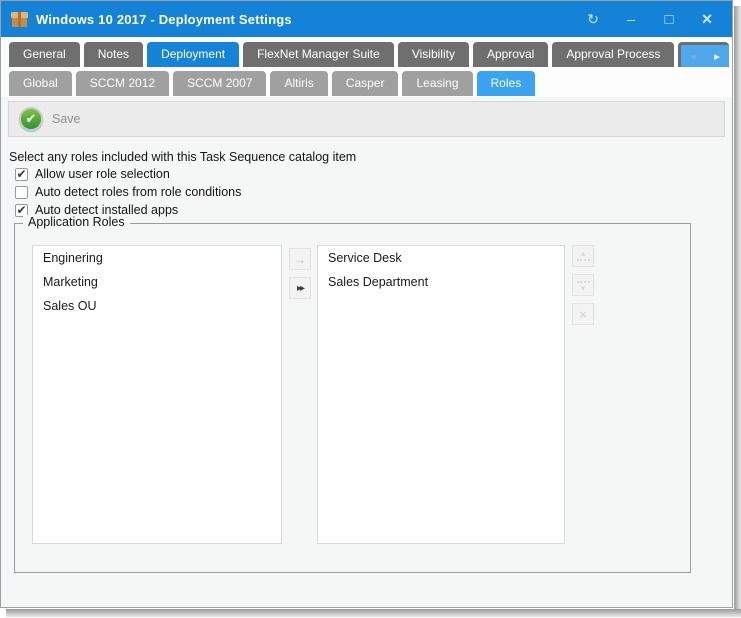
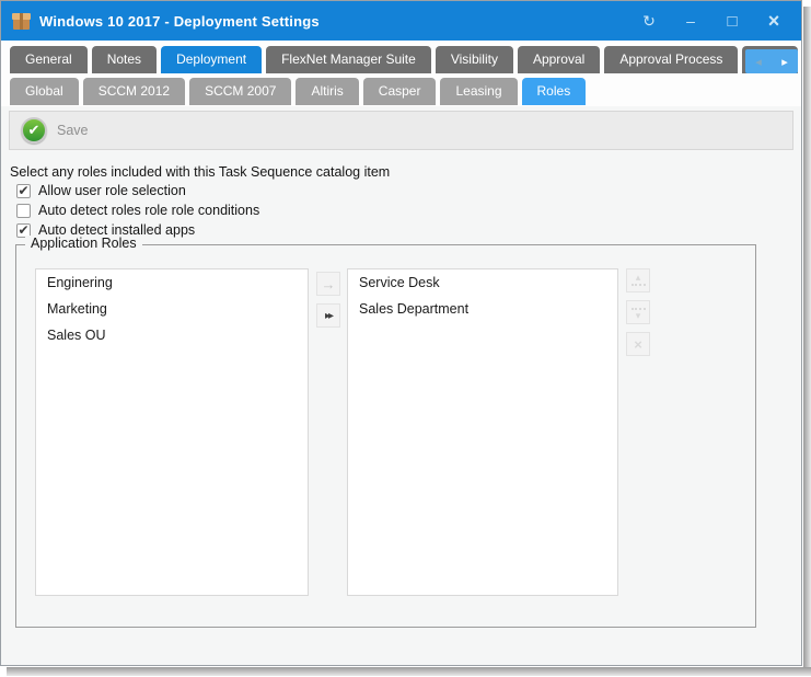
  Windows 10 2017 - Deployment Settings
  ↻
  –
  □
  ×
  General
  Notes
  Deployment
  FlexNet Manager Suite
  Visibility
  Approval
  Approval Process
  ◂
  ▸
  Global
  SCCM 2012
  SCCM 2007
  Altiris
  Casper
  Leasing
  Roles
  ✔
  Save
  Select any roles included with this Task Sequence catalog item
  ✔
  Allow user role selection
- Auto detect roles from role conditions
+ Auto detect roles role role conditions
  ✔
  Auto detect installed apps
  Application Roles
  Enginering
  Marketing
  Sales OU
  →
  ▸▸
  Service Desk
  Sales Department
  ▴
  ▾
  ×
